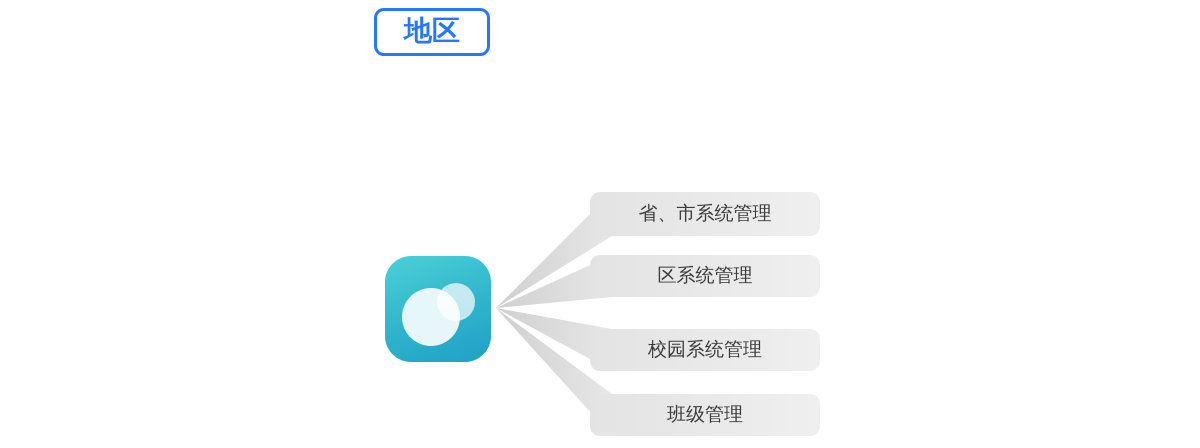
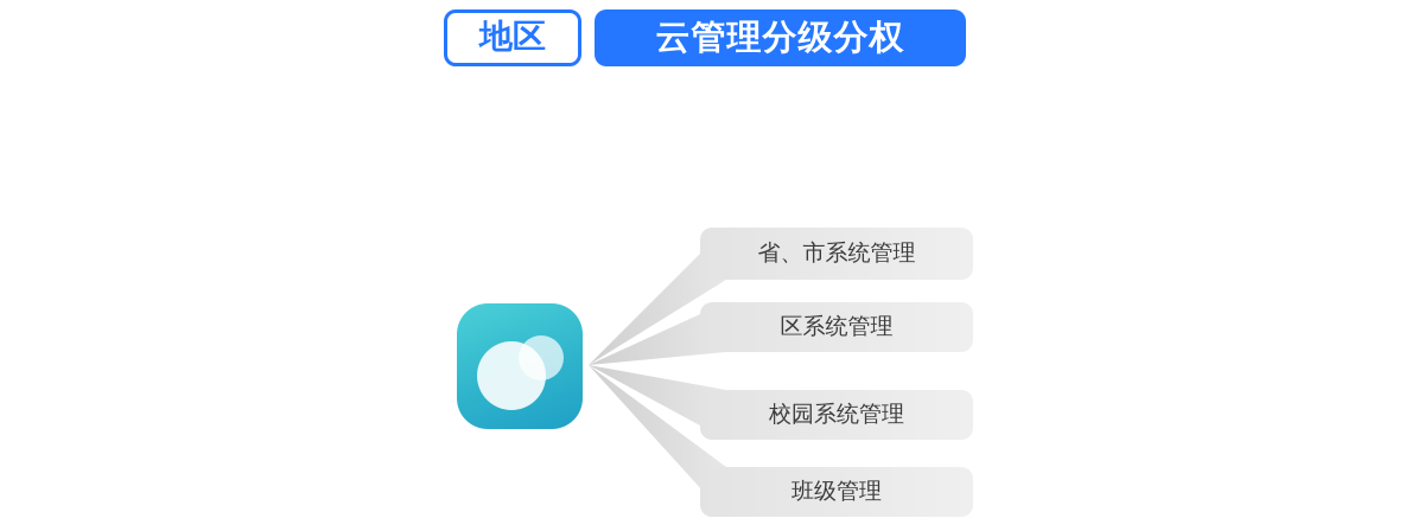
  地区
+ 云管理分级分权
  省、市系统管理
  区系统管理
  校园系统管理
  班级管理
